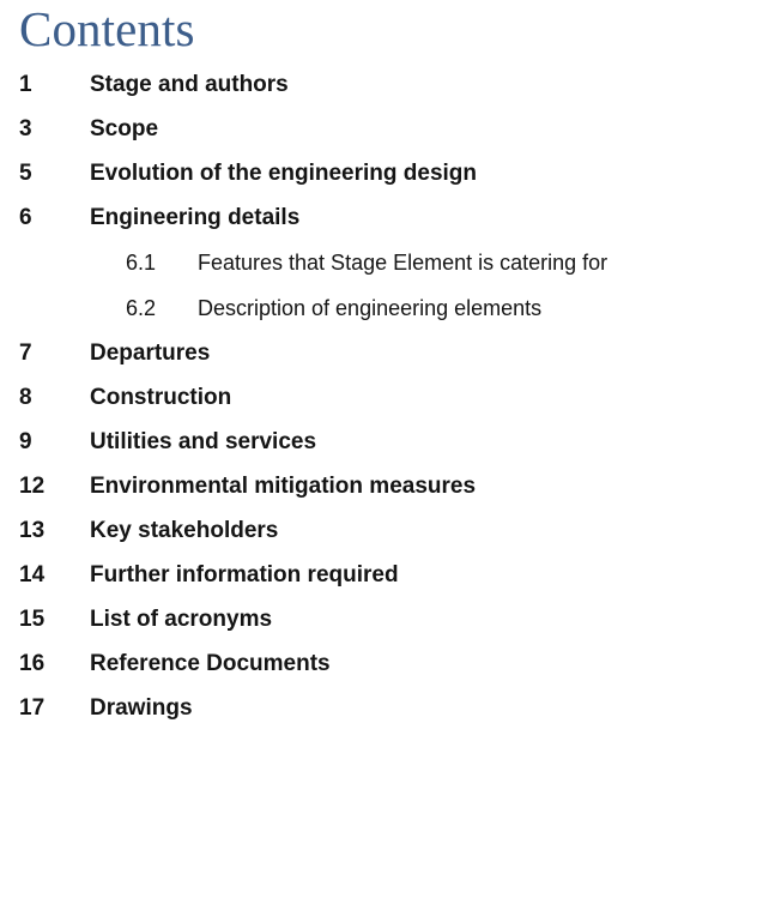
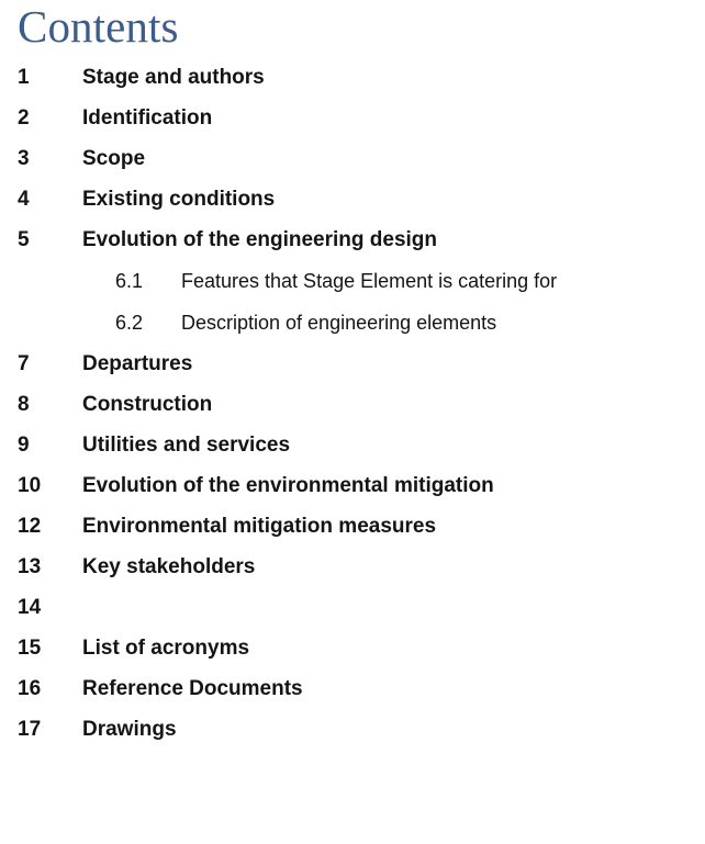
  Contents
  1
  Stage and authors
+ 2
+ Identification
  3
  Scope
+ 4
+ Existing conditions
  5
  Evolution of the engineering design
- 6
- Engineering details
  6.1
  Features that Stage Element is catering for
  6.2
  Description of engineering elements
  7
  Departures
  8
  Construction
  9
  Utilities and services
+ 10
+ Evolution of the environmental mitigation
  12
  Environmental mitigation measures
  13
  Key stakeholders
  14
- Further information required
  15
  List of acronyms
  16
  Reference Documents
  17
  Drawings
